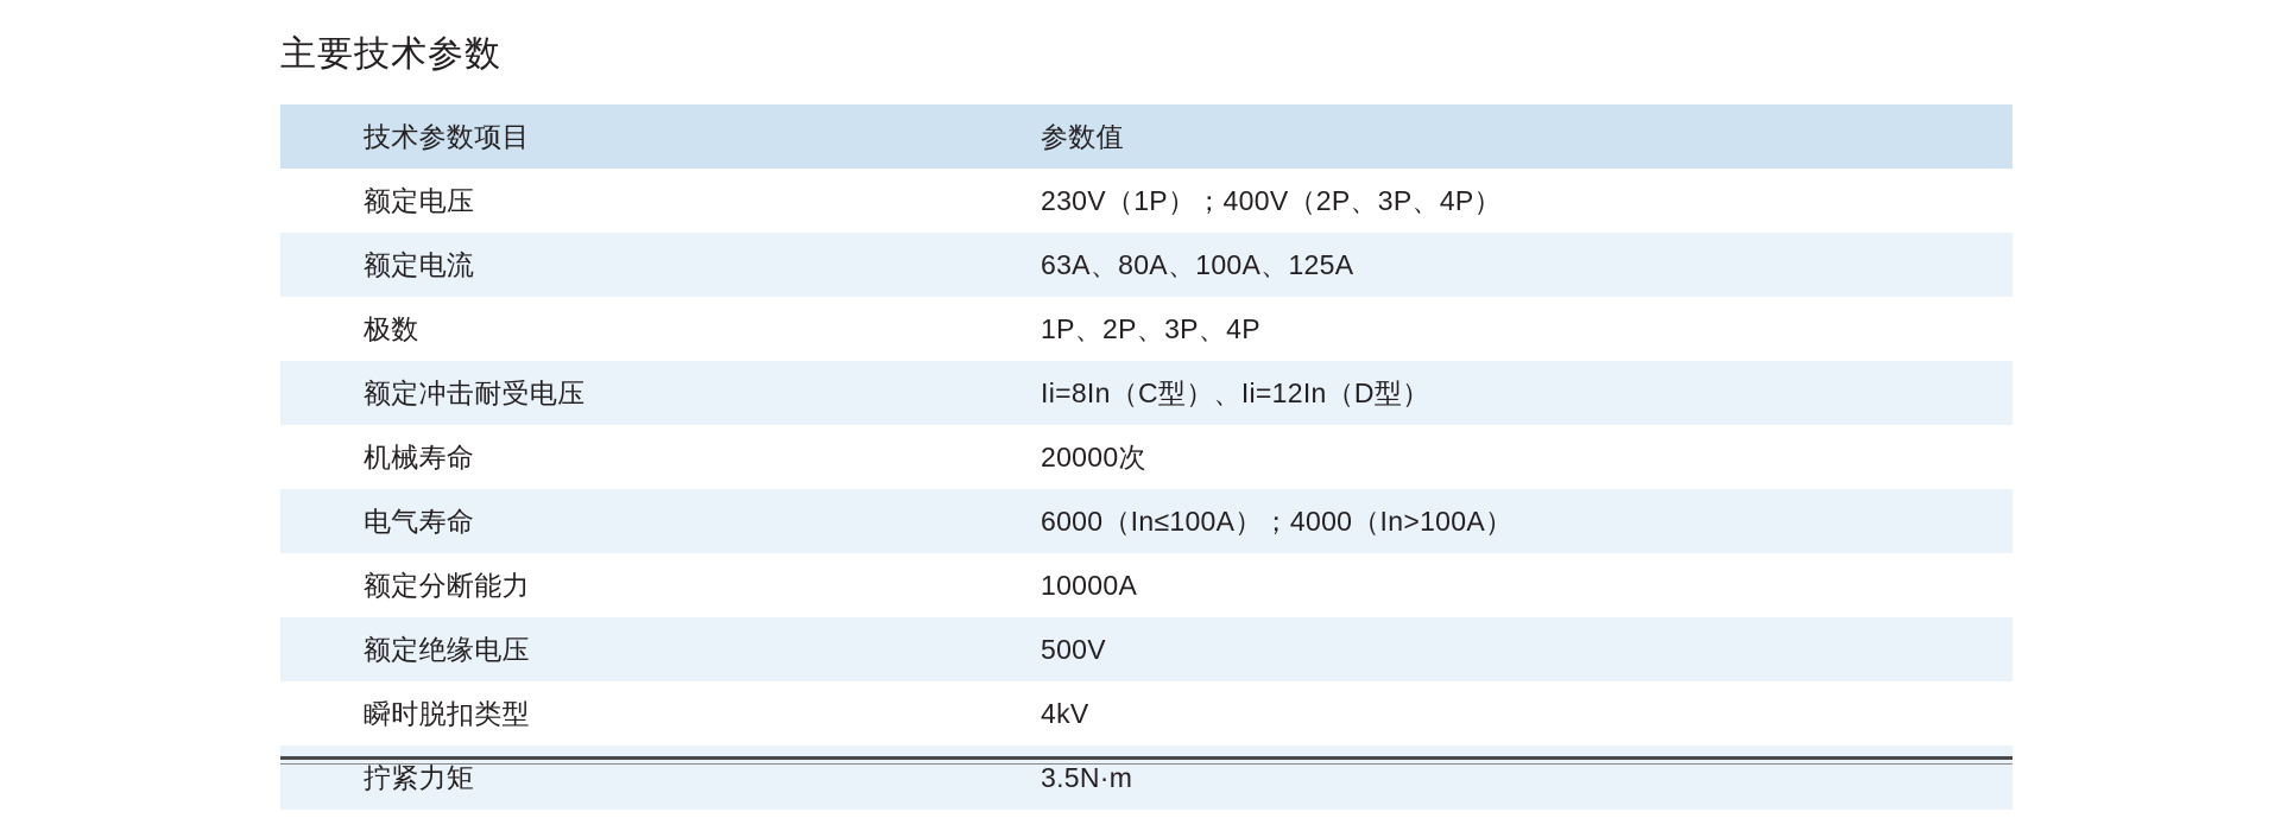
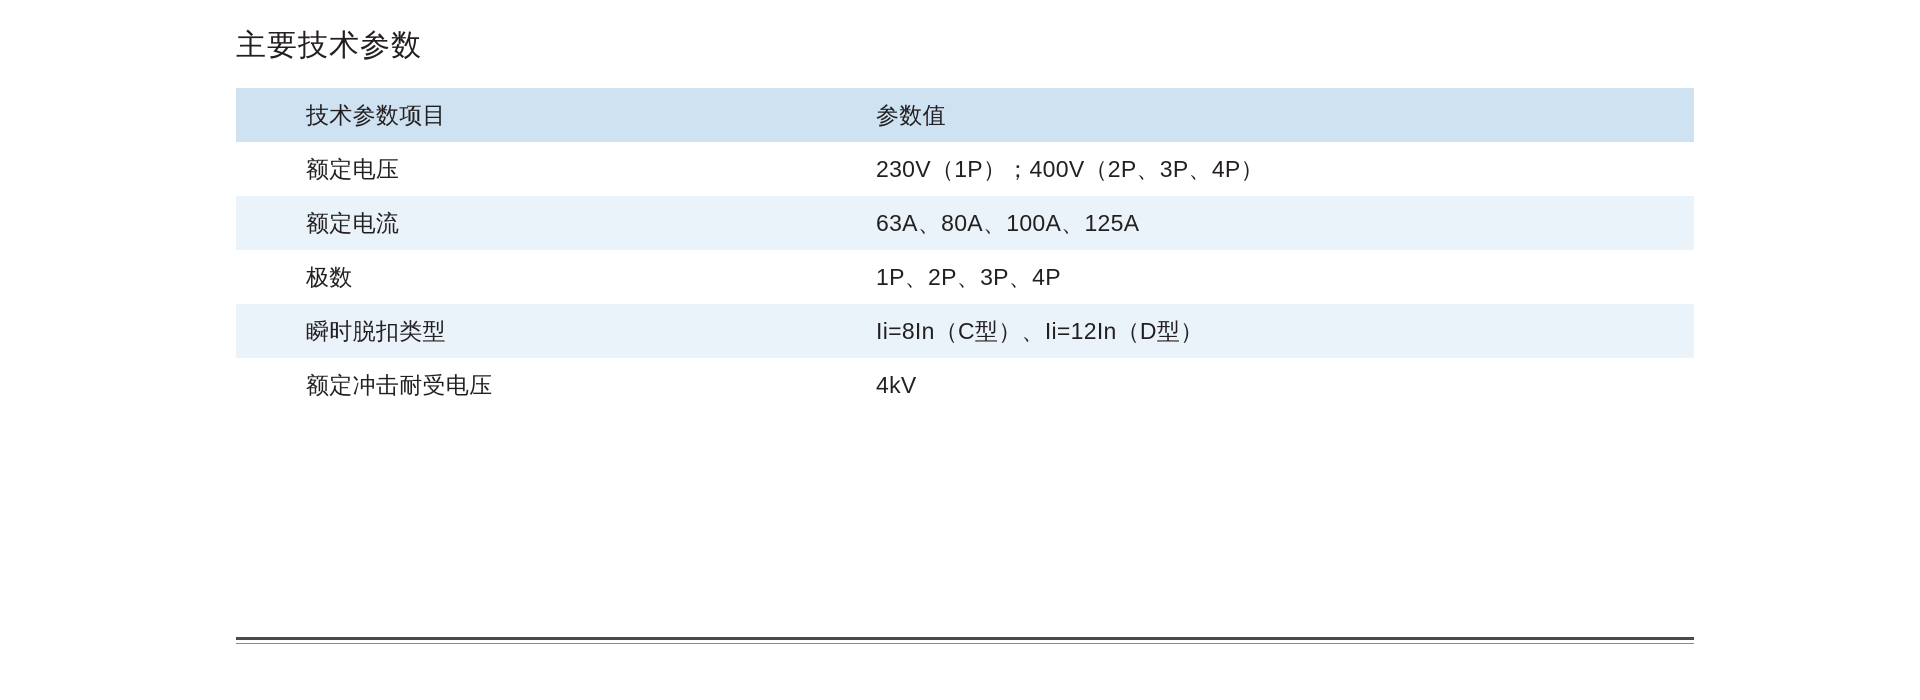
  主要技术参数
  技术参数项目	参数值
  额定电压	230V（1P）；400V（2P、3P、4P）
  额定电流	63A、80A、100A、125A
  极数	1P、2P、3P、4P
- 额定冲击耐受电压	Ii=8In（C型）、Ii=12In（D型）
+ 瞬时脱扣类型	Ii=8In（C型）、Ii=12In（D型）
- 机械寿命	20000次
- 电气寿命	6000（In≤100A）；4000（In>100A）
- 额定分断能力	10000A
- 额定绝缘电压	500V
- 瞬时脱扣类型	4kV
+ 额定冲击耐受电压	4kV
- 拧紧力矩	3.5N·m
